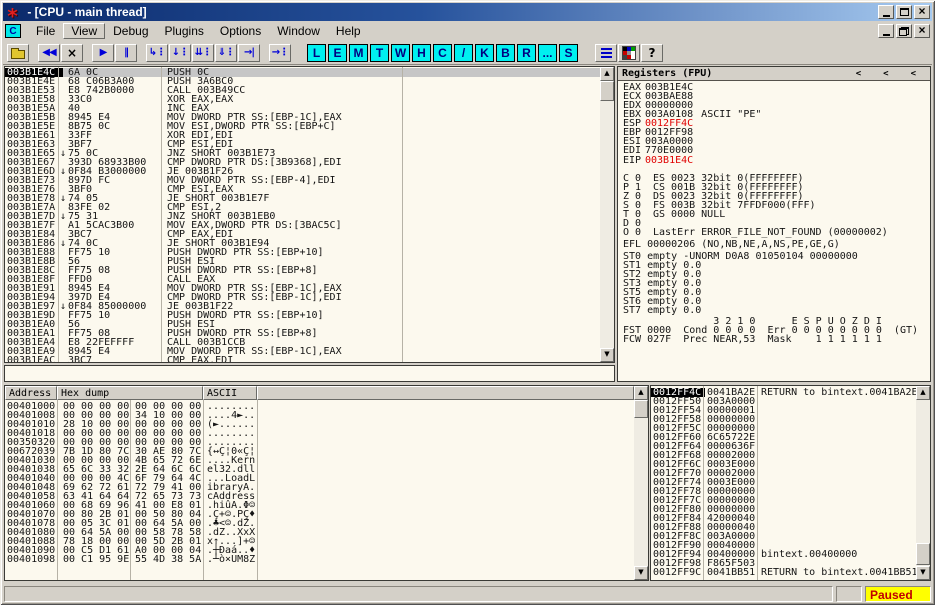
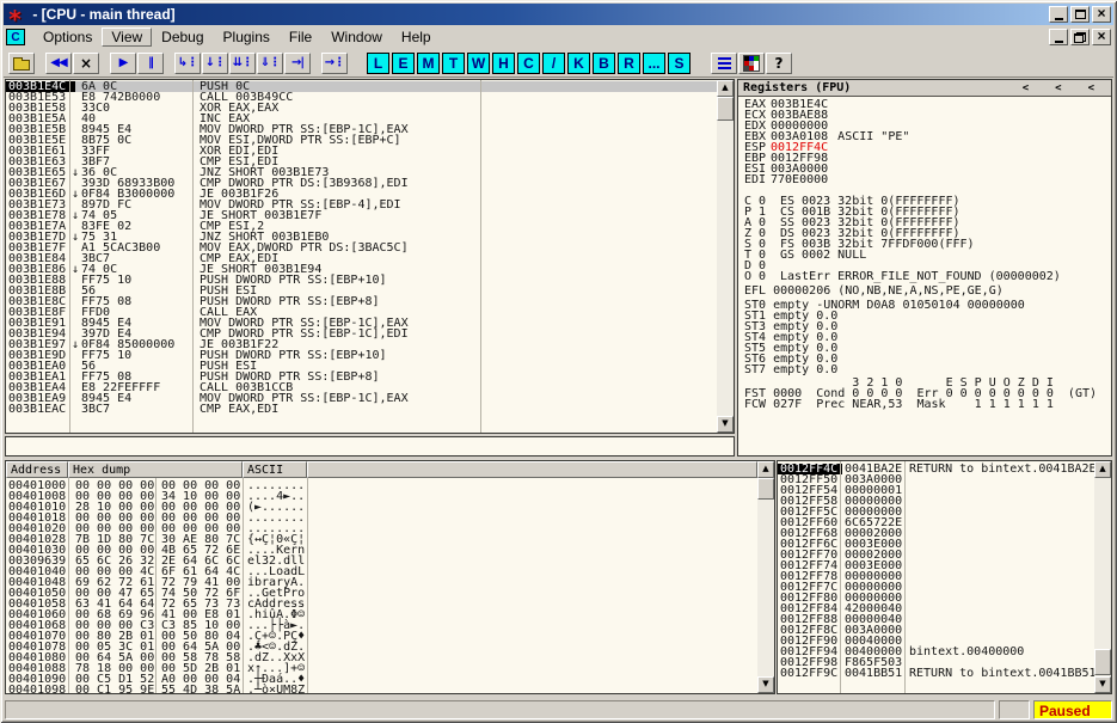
  - [CPU - main thread]
  ×
  C
- File
+ Options
  View
  Debug
  Plugins
- Options
+ File
  Window
  Help
  ×
  ◀◀
  ×
  ▶
  ‖
  ↳⋮
  ↓⋮
  ⇊⋮
  ⇓⋮
  →|
  →⋮
  L
  E
  M
  T
  W
  H
  C
  /
  K
  B
  R
  ...
  S
  ?
  003B1E4C
  6A 0C
  PUSH 0C
- 003B1E4E
- 68 C06B3A00
- PUSH 3A6BC0
  003B1E53
  E8 742B0000
  CALL 003B49CC
  003B1E58
  33C0
  XOR EAX,EAX
  003B1E5A
  40
  INC EAX
  003B1E5B
  8945 E4
  MOV DWORD PTR SS:[EBP-1C],EAX
  003B1E5E
  8B75 0C
  MOV ESI,DWORD PTR SS:[EBP+C]
  003B1E61
  33FF
  XOR EDI,EDI
  003B1E63
  3BF7
  CMP ESI,EDI
  003B1E65
  ↓
- 75 0C
+ 36 0C
  JNZ SHORT 003B1E73
  003B1E67
  393D 68933B00
  CMP DWORD PTR DS:[3B9368],EDI
  003B1E6D
  ↓
  0F84 B3000000
  JE 003B1F26
  003B1E73
  897D FC
  MOV DWORD PTR SS:[EBP-4],EDI
- 003B1E76
- 3BF0
- CMP ESI,EAX
  003B1E78
  ↓
  74 05
  JE SHORT 003B1E7F
  003B1E7A
  83FE 02
  CMP ESI,2
  003B1E7D
  ↓
  75 31
  JNZ SHORT 003B1EB0
  003B1E7F
  A1 5CAC3B00
  MOV EAX,DWORD PTR DS:[3BAC5C]
  003B1E84
  3BC7
  CMP EAX,EDI
  003B1E86
  ↓
  74 0C
  JE SHORT 003B1E94
  003B1E88
  FF75 10
  PUSH DWORD PTR SS:[EBP+10]
  003B1E8B
  56
  PUSH ESI
  003B1E8C
  FF75 08
  PUSH DWORD PTR SS:[EBP+8]
  003B1E8F
  FFD0
  CALL EAX
  003B1E91
  8945 E4
  MOV DWORD PTR SS:[EBP-1C],EAX
  003B1E94
  397D E4
  CMP DWORD PTR SS:[EBP-1C],EDI
  003B1E97
  ↓
  0F84 85000000
  JE 003B1F22
  003B1E9D
  FF75 10
  PUSH DWORD PTR SS:[EBP+10]
  003B1EA0
  56
  PUSH ESI
  003B1EA1
  FF75 08
  PUSH DWORD PTR SS:[EBP+8]
  003B1EA4
  E8 22FEFFFF
  CALL 003B1CCB
  003B1EA9
  8945 E4
  MOV DWORD PTR SS:[EBP-1C],EAX
  003B1EAC
  3BC7
  CMP EAX,EDI
  ▲
  ▼
  Registers (FPU)
  <
  <
  <
  EAX 003B1E4C
  ECX 003BAE88
  EDX 00000000
  EBX 003A0108 ASCII "PE"
  ESP 0012FF4C
  EBP 0012FF98
  ESI 003A0000
  EDI 770E0000
- EIP 003B1E4C
  C 0 ES 0023 32bit 0(FFFFFFFF)
  P 1 CS 001B 32bit 0(FFFFFFFF)
+ A 0 SS 0023 32bit 0(FFFFFFFF)
  Z 0 DS 0023 32bit 0(FFFFFFFF)
  S 0 FS 003B 32bit 7FFDF000(FFF)
- T 0 GS 0000 NULL
+ T 0 GS 0002 NULL
  D 0
  O 0 LastErr ERROR_FILE_NOT_FOUND (00000002)
  EFL 00000206 (NO,NB,NE,A,NS,PE,GE,G)
  ST0 empty -UNORM D0A8 01050104 00000000
  ST1 empty 0.0
- ST2 empty 0.0
  ST3 empty 0.0
+ ST4 empty 0.0
  ST5 empty 0.0
  ST6 empty 0.0
  ST7 empty 0.0
  3 2 1 0 E S P U O Z D I
  FST 0000 Cond 0 0 0 0 Err 0 0 0 0 0 0 0 0 (GT)
  FCW 027F Prec NEAR,53 Mask 1 1 1 1 1 1
  Address
  Hex dump
  ASCII
  00401000
  00 00 00 00
  00 00 00 00
  ........
  00401008
  00 00 00 00
  34 10 00 00
  ....4►..
  00401010
  28 10 00 00
  00 00 00 00
  (►......
  00401018
  00 00 00 00
  00 00 00 00
  ........
- 00350320
+ 00401020
  00 00 00 00
  00 00 00 00
  ........
- 00672039
+ 00401028
  7B 1D 80 7C
  30 AE 80 7C
  {↔Ç¦0«Ç¦
  00401030
  00 00 00 00
  4B 65 72 6E
  ....Kern
- 00401038
+ 00309639
- 65 6C 33 32
+ 65 6C 26 32
  2E 64 6C 6C
  el32.dll
  00401040
  00 00 00 4C
- 6F 79 64 4C
+ 6F 61 64 4C
  ...LoadL
  00401048
  69 62 72 61
  72 79 41 00
  ibraryA.
+ 00401050
+ 00 00 47 65
+ 74 50 72 6F
+ ..GetPro
  00401058
  63 41 64 64
  72 65 73 73
  cAddress
  00401060
  00 68 69 96
  41 00 E8 01
  .hiûA.Φ☺
+ 00401068
+ 00 00 00 C3
+ C3 85 10 00
+ ...├├à►.
  00401070
  00 80 2B 01
  00 50 80 04
  .Ç+☺.PÇ♦
  00401078
  00 05 3C 01
  00 64 5A 00
  .♣<☺.dZ.
  00401080
  00 64 5A 00
  00 58 78 58
  .dZ..XxX
  00401088
  78 18 00 00
  00 5D 2B 01
  x↑...]+☺
  00401090
- 00 C5 D1 61
+ 00 C5 D1 52
  A0 00 00 04
  .┼Ðaá..♦
  00401098
  00 C1 95 9E
  55 4D 38 5A
  .┴ò×UM8Z
  ▲
  ▼
  0012FF4C
  0041BA2E
  RETURN to bintext.0041BA2E
  0012FF50
  003A0000
  0012FF54
  00000001
  0012FF58
  00000000
  0012FF5C
  00000000
  0012FF60
  6C65722E
- 0012FF64
- 0000636F
  0012FF68
  00002000
  0012FF6C
  0003E000
  0012FF70
  00002000
  0012FF74
  0003E000
  0012FF78
  00000000
  0012FF7C
  00000000
  0012FF80
  00000000
  0012FF84
  42000040
  0012FF88
  00000040
  0012FF8C
  003A0000
  0012FF90
  00040000
  0012FF94
  00400000
  bintext.00400000
  0012FF98
  F865F503
  0012FF9C
  0041BB51
  RETURN to bintext.0041BB51
  ▲
  ▼
  Paused
